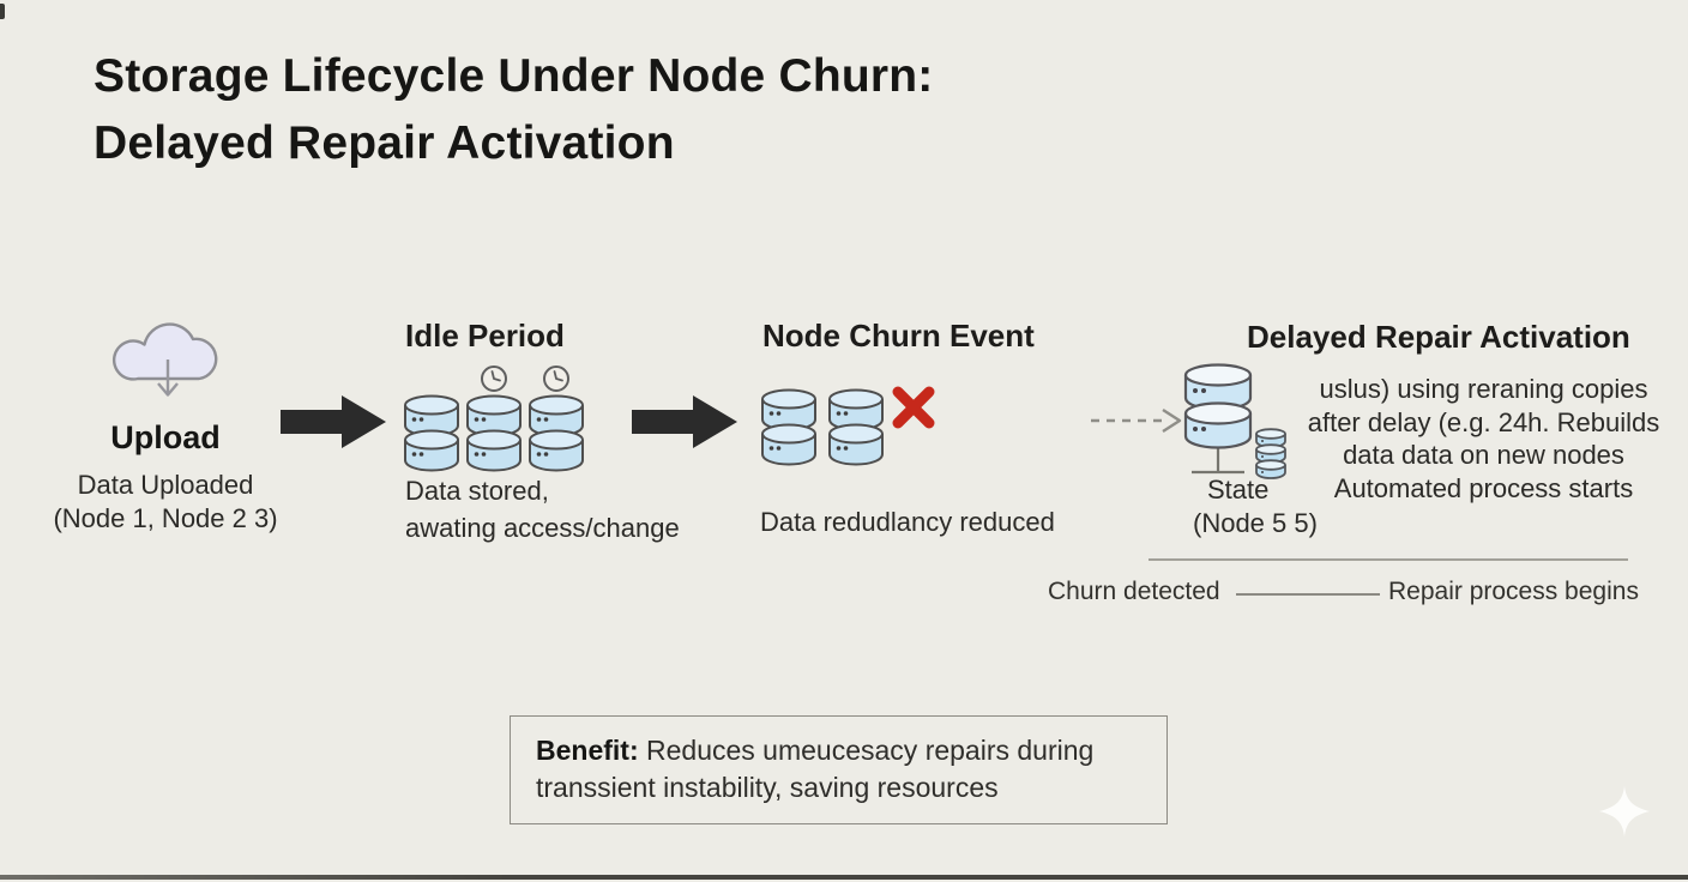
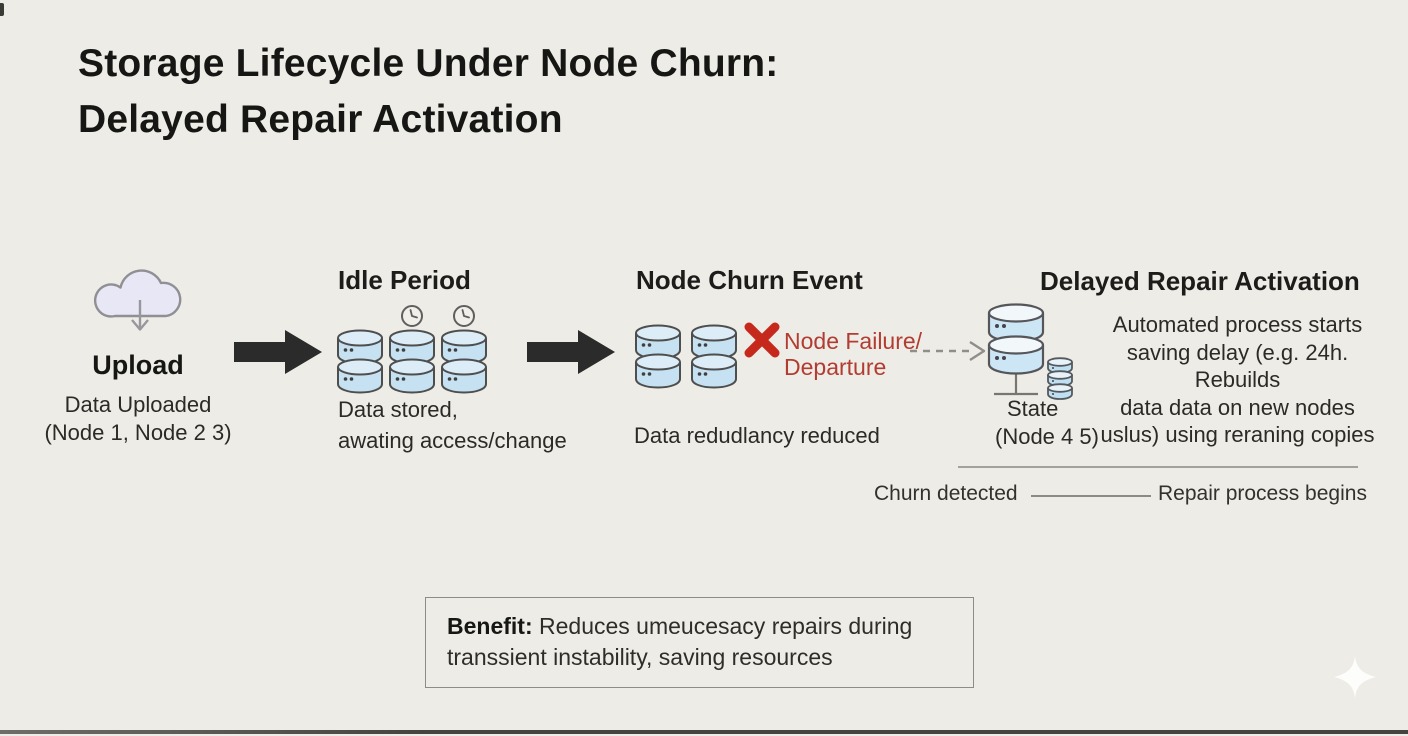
  Storage Lifecycle Under Node Churn:
  Delayed Repair Activation
  Upload
  Data Uploaded
  (Node 1, Node 2 3)
  Idle Period
  Data stored,
  awating access/change
  Node Churn Event
+ Node Failure/
+ Departure
  Data redudlancy reduced
  Delayed Repair Activation
- uslus) using reraning copies
+ Automated process starts
- after delay (e.g. 24h. Rebuilds
+ saving delay (e.g. 24h. Rebuilds
  data data on new nodes
- Automated process starts
+ uslus) using reraning copies
  State
- (Node 5 5)
+ (Node 4 5)
  Churn detected
  Repair process begins
  Benefit: Reduces umeucesacy repairs during
  transsient instability, saving resources
